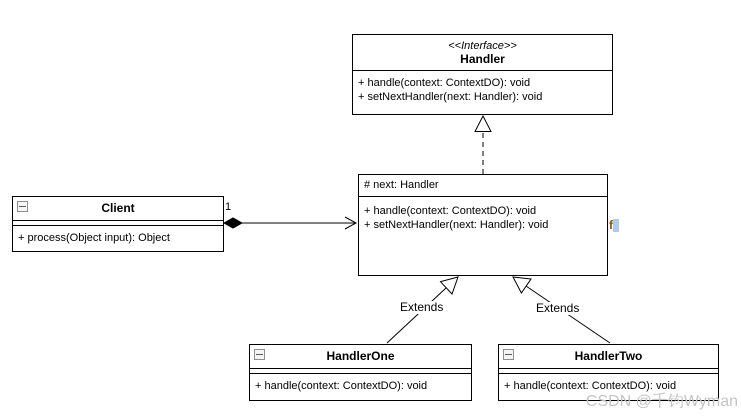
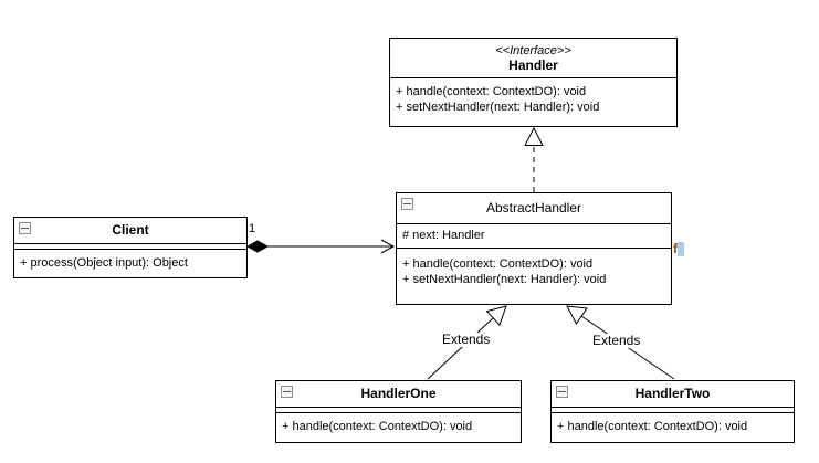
  <<Interface>>
  Handler
  + handle(context: ContextDO): void
  + setNextHandler(next: Handler): void
+ AbstractHandler
  # next: Handler
  + handle(context: ContextDO): void
  + setNextHandler(next: Handler): void
  Client
  + process(Object input): Object
  HandlerOne
  + handle(context: ContextDO): void
  HandlerTwo
  + handle(context: ContextDO): void
  1
  Extends
  Extends
  f
- CSDN @千钧Wyman
